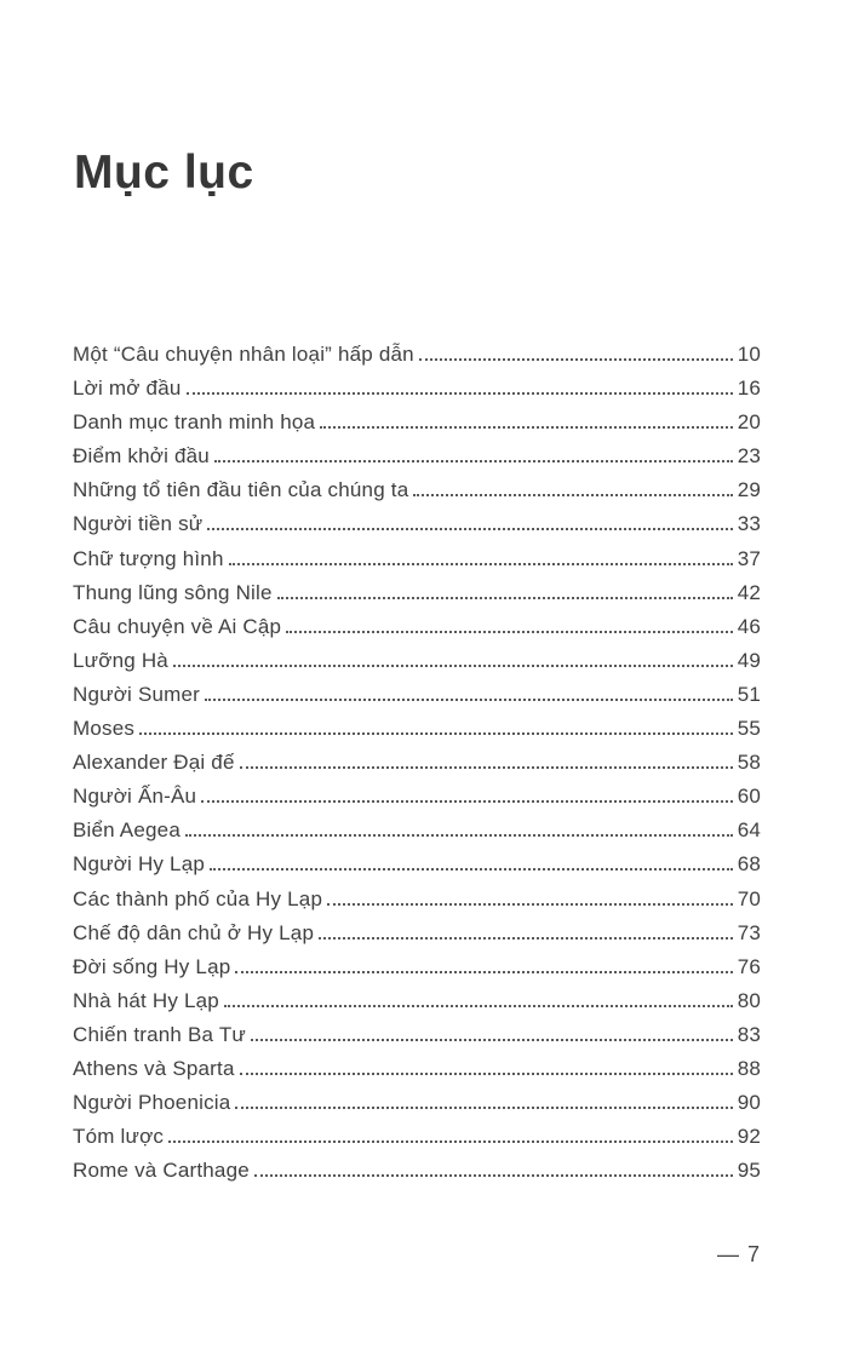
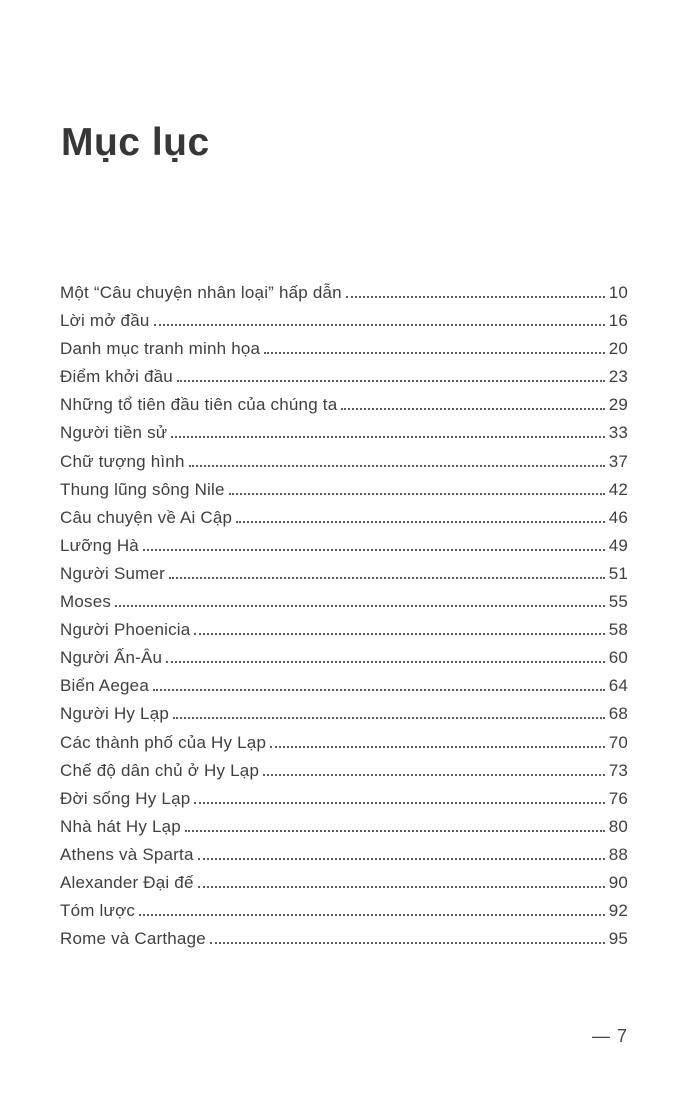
  Mục lục
  Một “Câu chuyện nhân loại” hấp dẫn
  10
  Lời mở đầu
  16
  Danh mục tranh minh họa
  20
  Điểm khởi đầu
  23
  Những tổ tiên đầu tiên của chúng ta
  29
  Người tiền sử
  33
  Chữ tượng hình
  37
  Thung lũng sông Nile
  42
  Câu chuyện về Ai Cập
  46
  Lưỡng Hà
  49
  Người Sumer
  51
  Moses
  55
- Alexander Đại đế
+ Người Phoenicia
  58
  Người Ấn-Âu
  60
  Biển Aegea
  64
  Người Hy Lạp
  68
  Các thành phố của Hy Lạp
  70
  Chế độ dân chủ ở Hy Lạp
  73
  Đời sống Hy Lạp
  76
  Nhà hát Hy Lạp
  80
- Chiến tranh Ba Tư
- 83
  Athens và Sparta
  88
- Người Phoenicia
+ Alexander Đại đế
  90
  Tóm lược
  92
  Rome và Carthage
  95
  — 7
